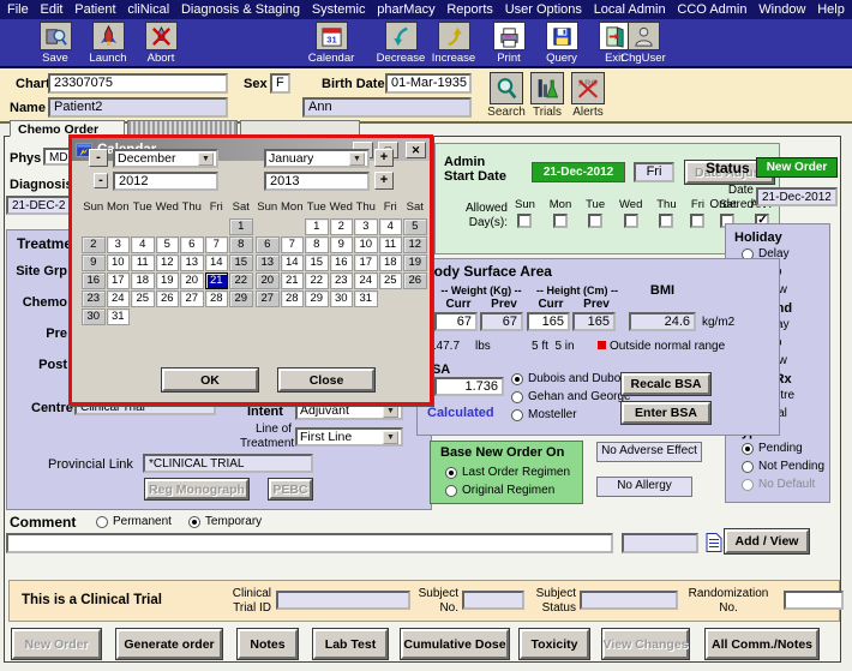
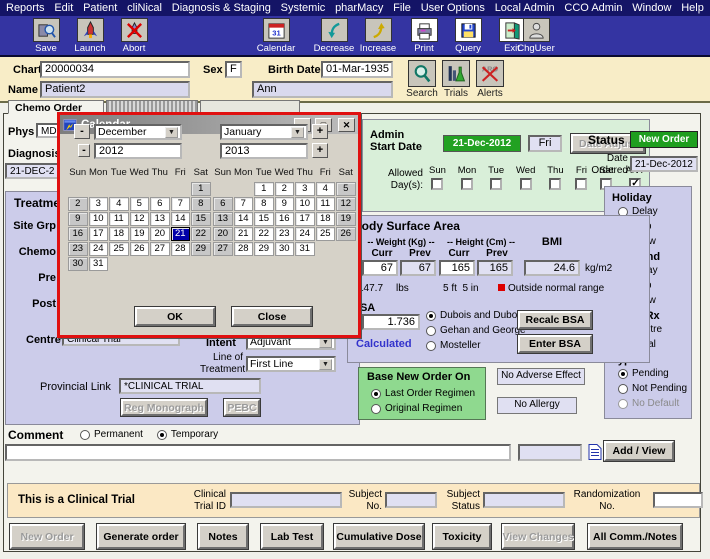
- File
+ Reports
  Edit
  Patient
  cliNical
  Diagnosis & Staging
  Systemic
  pharMacy
- Reports
+ File
  User Options
  Local Admin
  CCO Admin
  Window
  Help
  Save
  Launch
  Abort
  31
  Calendar
  Decrease
  Increase
  Print
  Query
  Exit
  ChgUser
  Char
- 23307075
+ 20000034
  Sex
  F
  Birth Date
  01-Mar-1935
  Name
  Patient2
  Ann
  Search
  Trials
  Alerts
  Chemo Order
  Phys
  Diagnosi
  21-DEC-2
  Site Grp
  Chemo
  Pre
  Post
  Centre
  Clinical Trial
  Intent
  Adjuvant
  Line of
  Treatment
  First Line
  Provincial Link
  *CLINICAL TRIAL
  Reg Monograph
  PEBC
  Admin
  Start Date
  21-Dec-2012
  Fri
  Date Adju
  Allowed
  Day(s):
  Sun
  Mon
  Tue
  Wed
  Thu
  Fri
  Sat
  ✓
  Status
  New Order
  Date
  Ordered
  21-Dec-2012
  Holiday
  Delay
  Pending
  Not Pending
  No Default
  ody Surface Area
  -- Weight (Kg) --
  -- Height (Cm) --
  BMI
  Curr
  Prev
  Curr
  Prev
  67
  67
  165
  165
  24.6
  kg/m2
  47.7
  lbs
  5 ft 5 in
  Outside normal range
  1.736
  Calculated
  Dubois and Dubo
  Gehan and George
  Mosteller
  Recalc BSA
  Enter BSA
  Base New Order On
  Last Order Regimen
  Original Regimen
  No Adverse Effect
  No Allergy
  Comment
  Permanent
  Temporary
  Add / View
  This is a Clinical Trial
  Clinical
  Trial ID
  Subject
  No.
  Subject
  Status
  Randomization
  No.
  New Order
  Generate order
  Notes
  Lab Test
  Cumulative Dose
  Toxicity
  View Changes
  All Comm./Notes
  ✕
  -
  December
  -
  2012
  January
  +
  2013
  +
  Sun
  Mon
  Tue
  Wed
  Thu
  Fri
  Sat
  1
  2
  3
  4
  5
  6
  7
  8
  9
  10
  11
  12
  13
  14
  15
  16
  17
  18
  19
  20
  21
  22
  23
  24
  25
  26
  27
  28
  29
  30
  31
  Sun
  Mon
  Tue
  Wed
  Thu
  Fri
  Sat
  1
  2
  3
  4
  5
  6
  7
  8
  9
  10
  11
  12
  13
  14
  15
  16
  17
  18
  19
  20
  21
  22
  23
  24
  25
  26
  27
  28
  29
  30
  31
  OK
  Close
